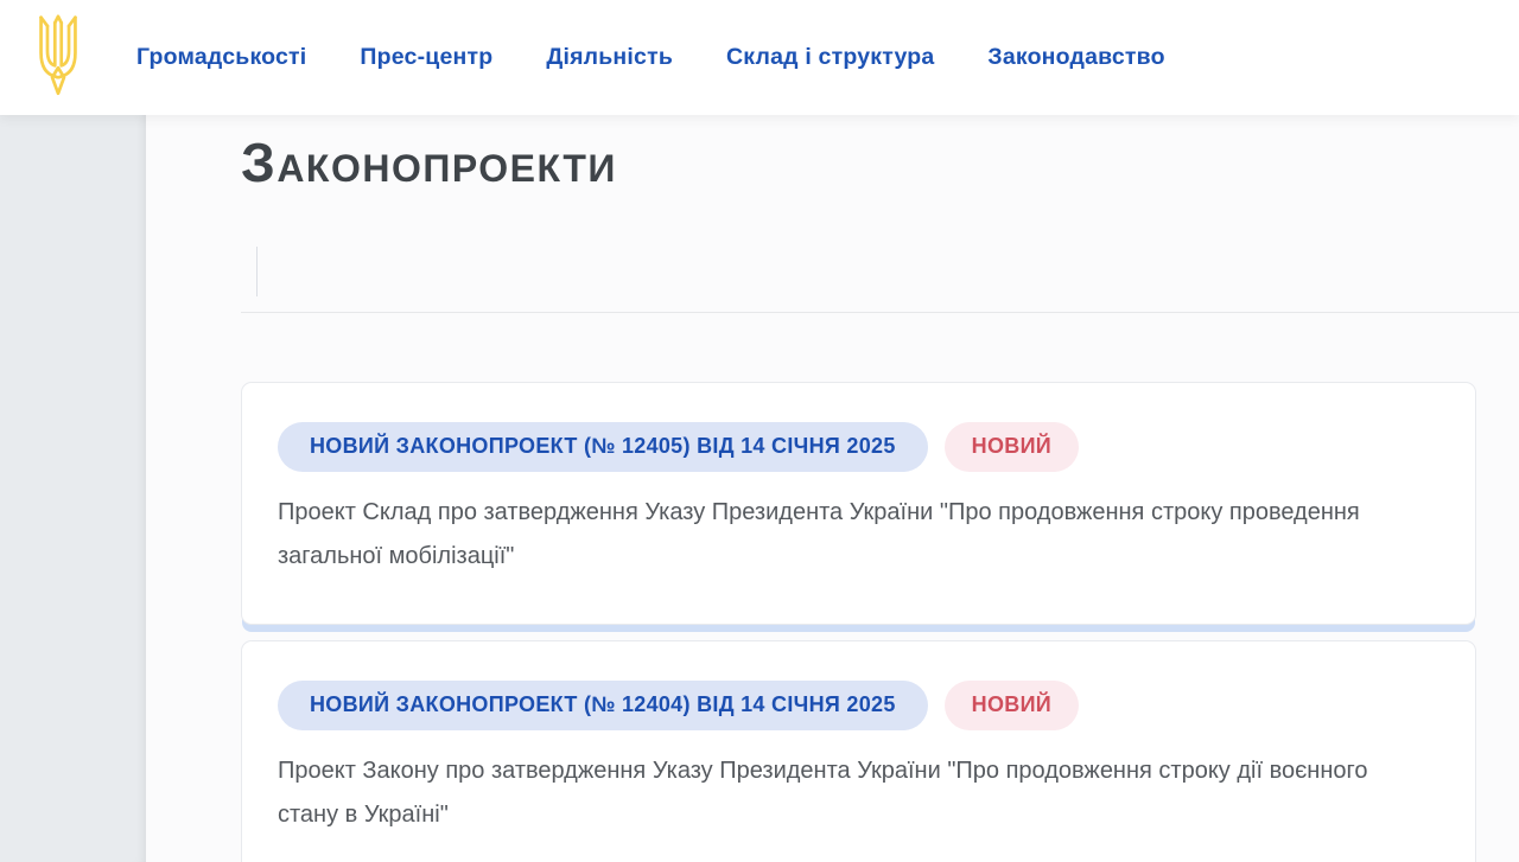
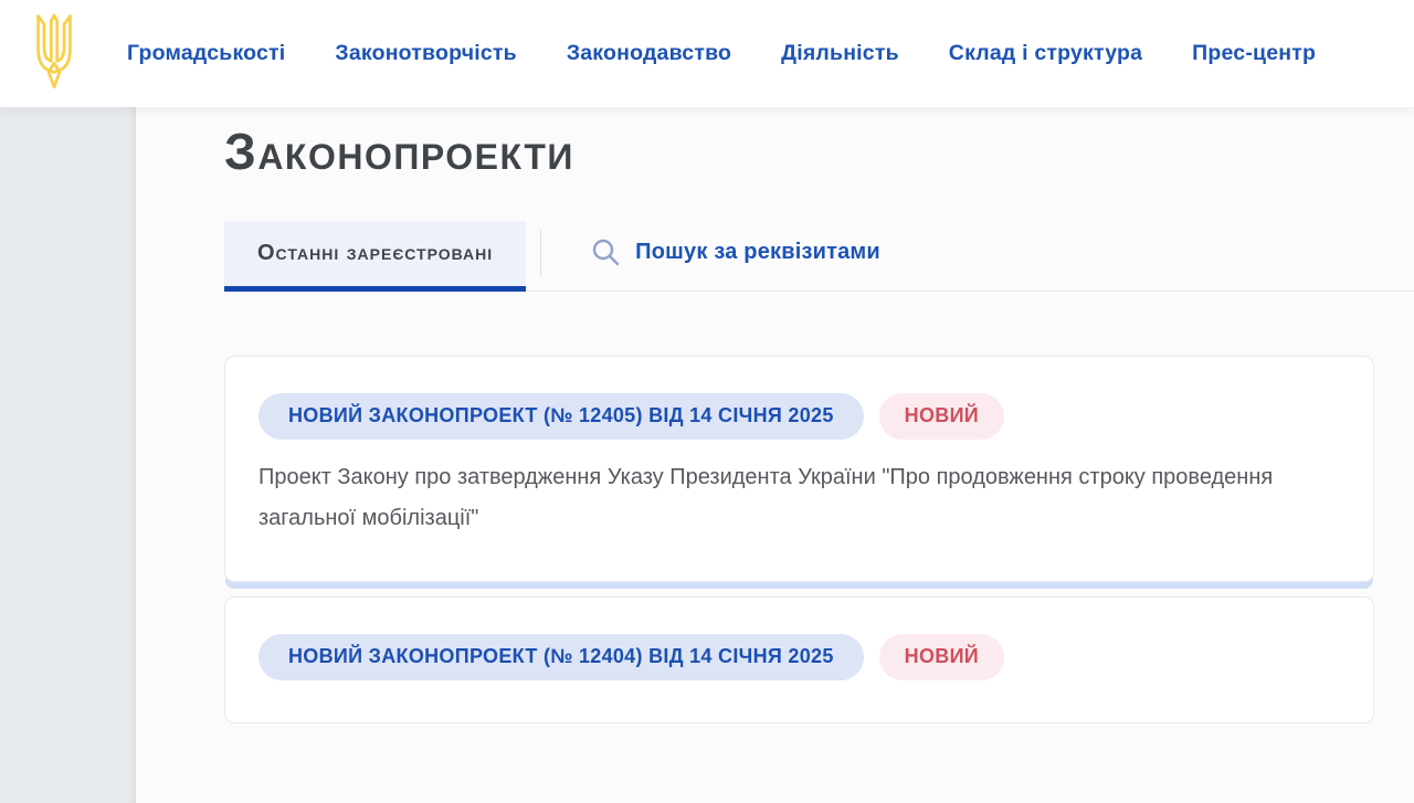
  Громадськості
+ Законотворчість
- Прес-центр
+ Законодавство
  Діяльність
  Склад і структура
- Законодавство
+ Прес-центр
  Законопроекти
+ Останні зареєстровані
+ Пошук за реквізитами
  НОВИЙ ЗАКОНОПРОЕКТ (№ 12405) ВІД 14 СІЧНЯ 2025
  НОВИЙ
- Проект Склад про затвердження Указу Президента України "Про продовження строку проведення загальної мобілізації"
+ Проект Закону про затвердження Указу Президента України "Про продовження строку проведення загальної мобілізації"
  НОВИЙ ЗАКОНОПРОЕКТ (№ 12404) ВІД 14 СІЧНЯ 2025
  НОВИЙ
- Проект Закону про затвердження Указу Президента України "Про продовження строку дії воєнного стану в Україні"
